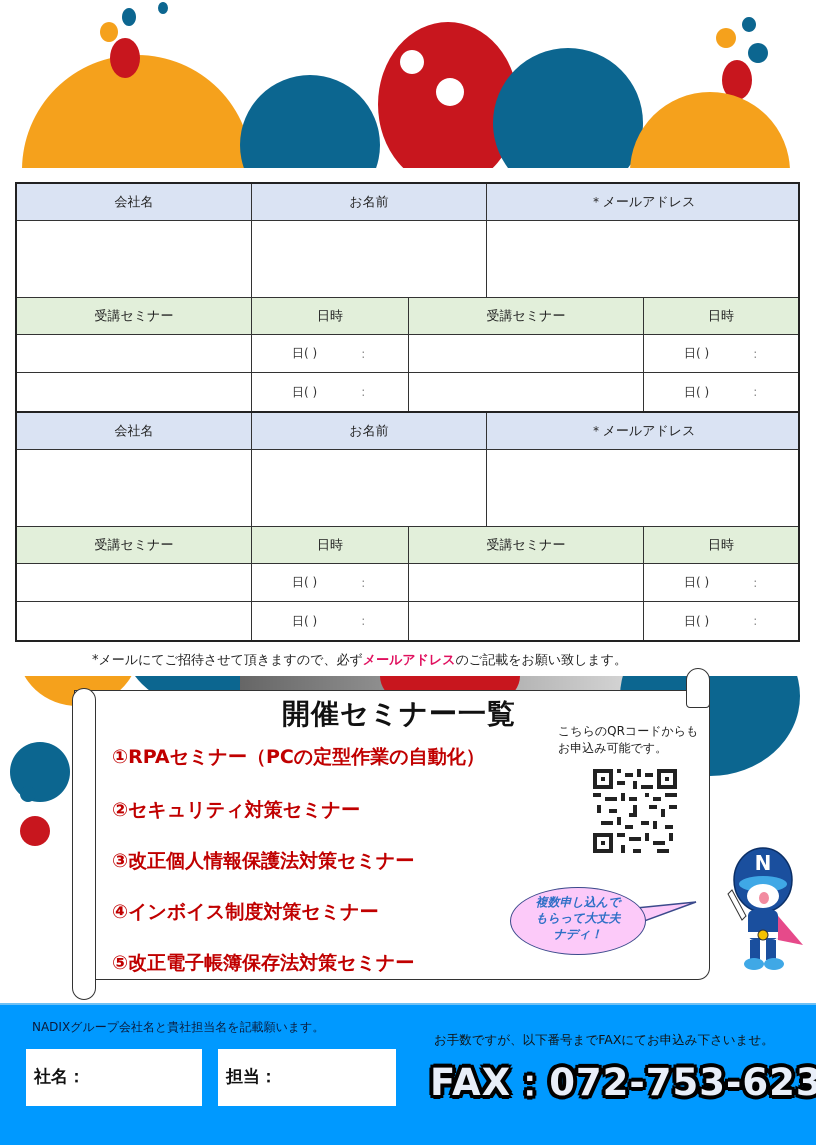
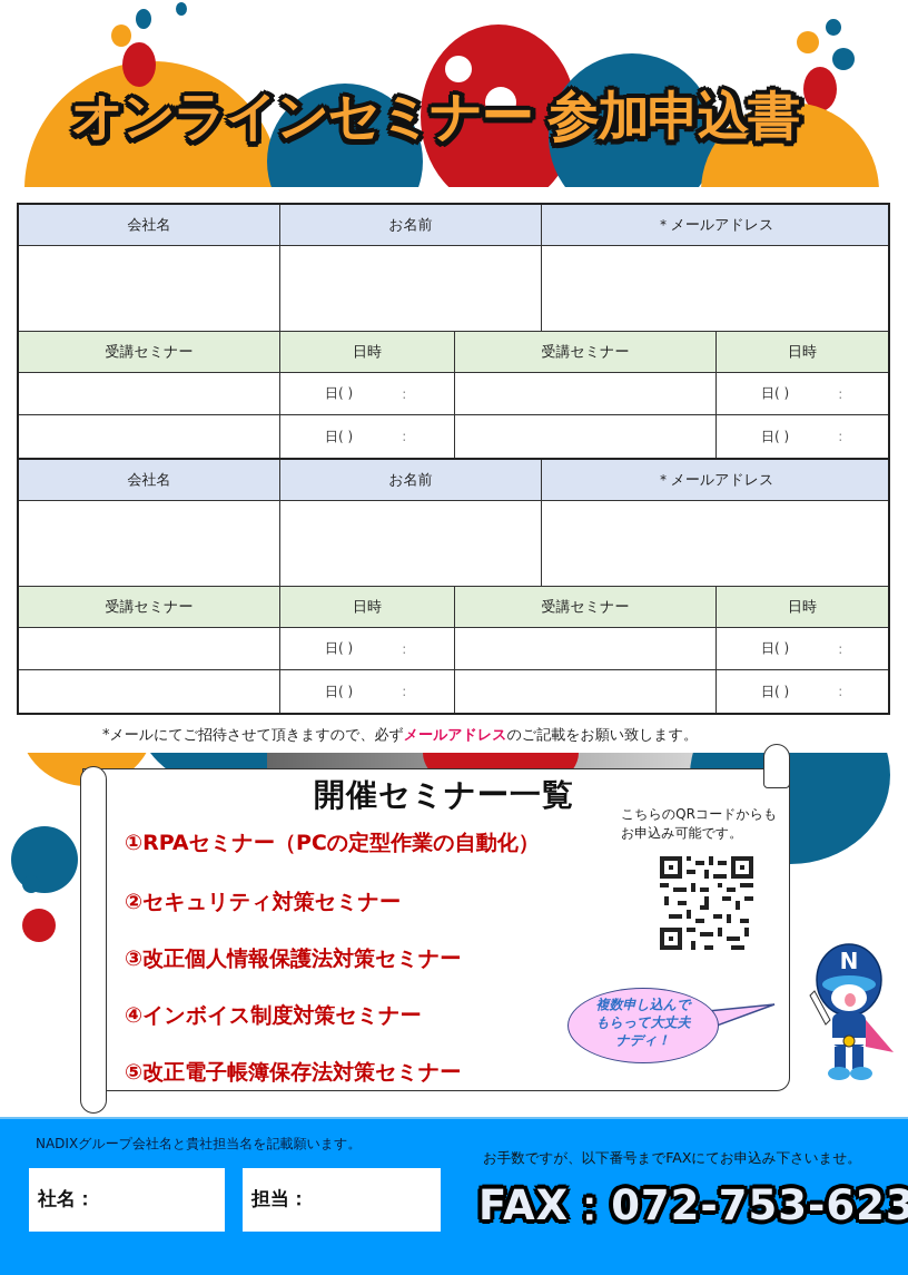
+ オンラインセミナー 参加申込書
  会社名
  お名前
  ＊メールアドレス
  受講セミナー
  日時
  受講セミナー
  日時
  日( )
  :
  日( )
  :
  日( )
  :
  日( )
  :
  会社名
  お名前
  ＊メールアドレス
  受講セミナー
  日時
  受講セミナー
  日時
  日( )
  :
  日( )
  :
  日( )
  :
  日( )
  :
  *メールにてご招待させて頂きますので、必ずメールアドレスのご記載をお願い致します。
  開催セミナー一覧
  ①RPAセミナー（PCの定型作業の自動化）
  ②セキュリティ対策セミナー
  ③改正個人情報保護法対策セミナー
  ④インボイス制度対策セミナー
  ⑤改正電子帳簿保存法対策セミナー
  こちらのQRコードからも
  お申込み可能です。
  複数申し込んで
  もらって大丈夫
  ナディ！
  N
  NADIXグループ会社名と貴社担当名を記載願います。
  社名：
  担当：
  お手数ですが、以下番号までFAXにてお申込み下さいませ。
  FAX：072-753-623
